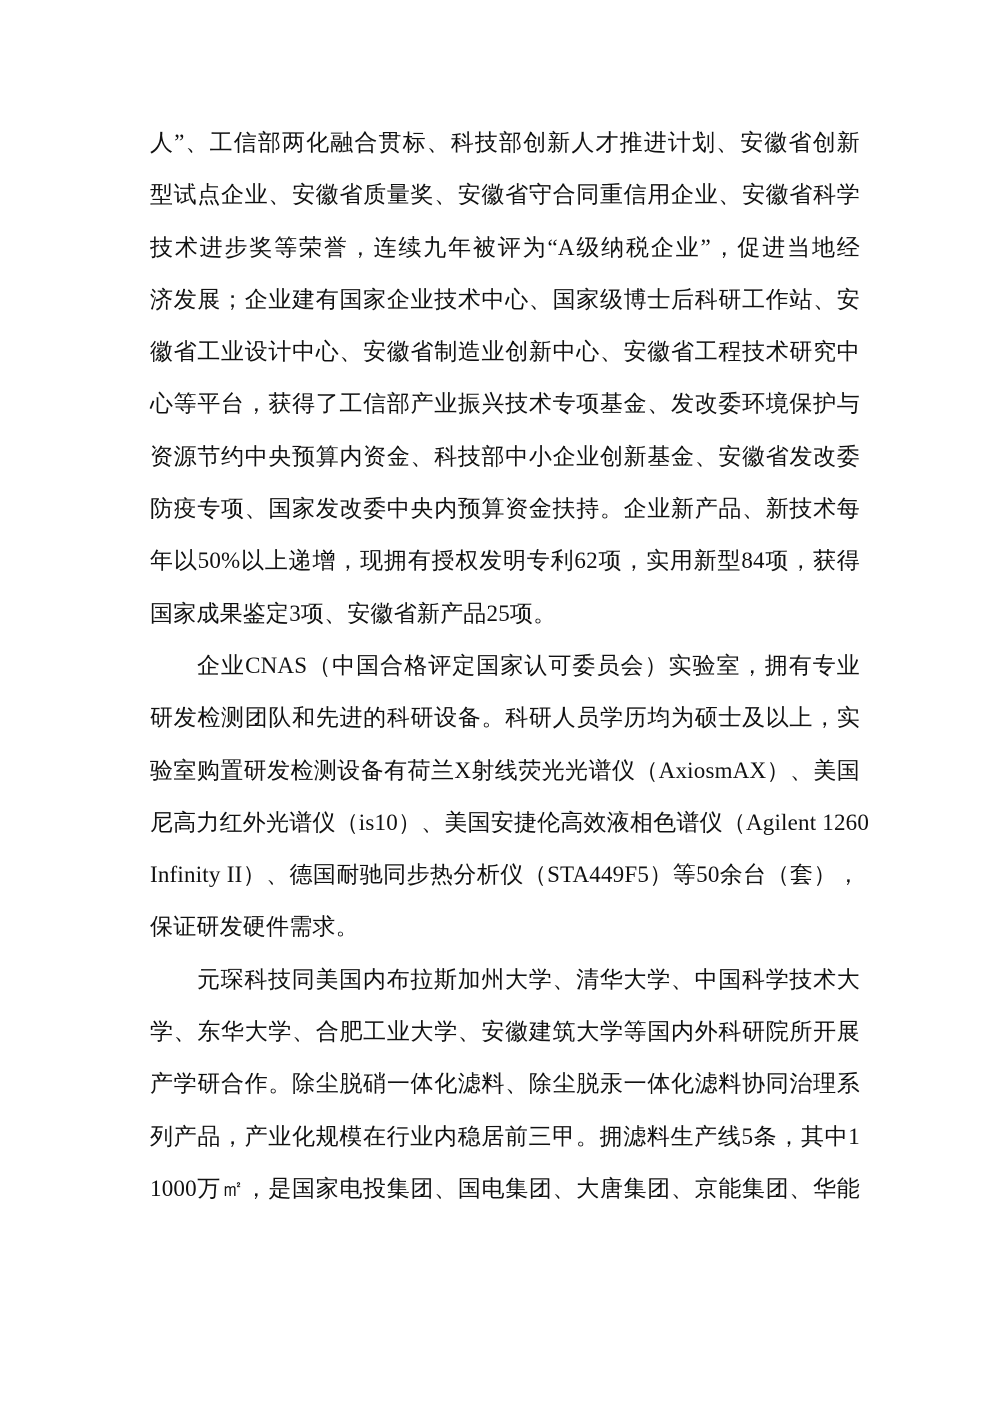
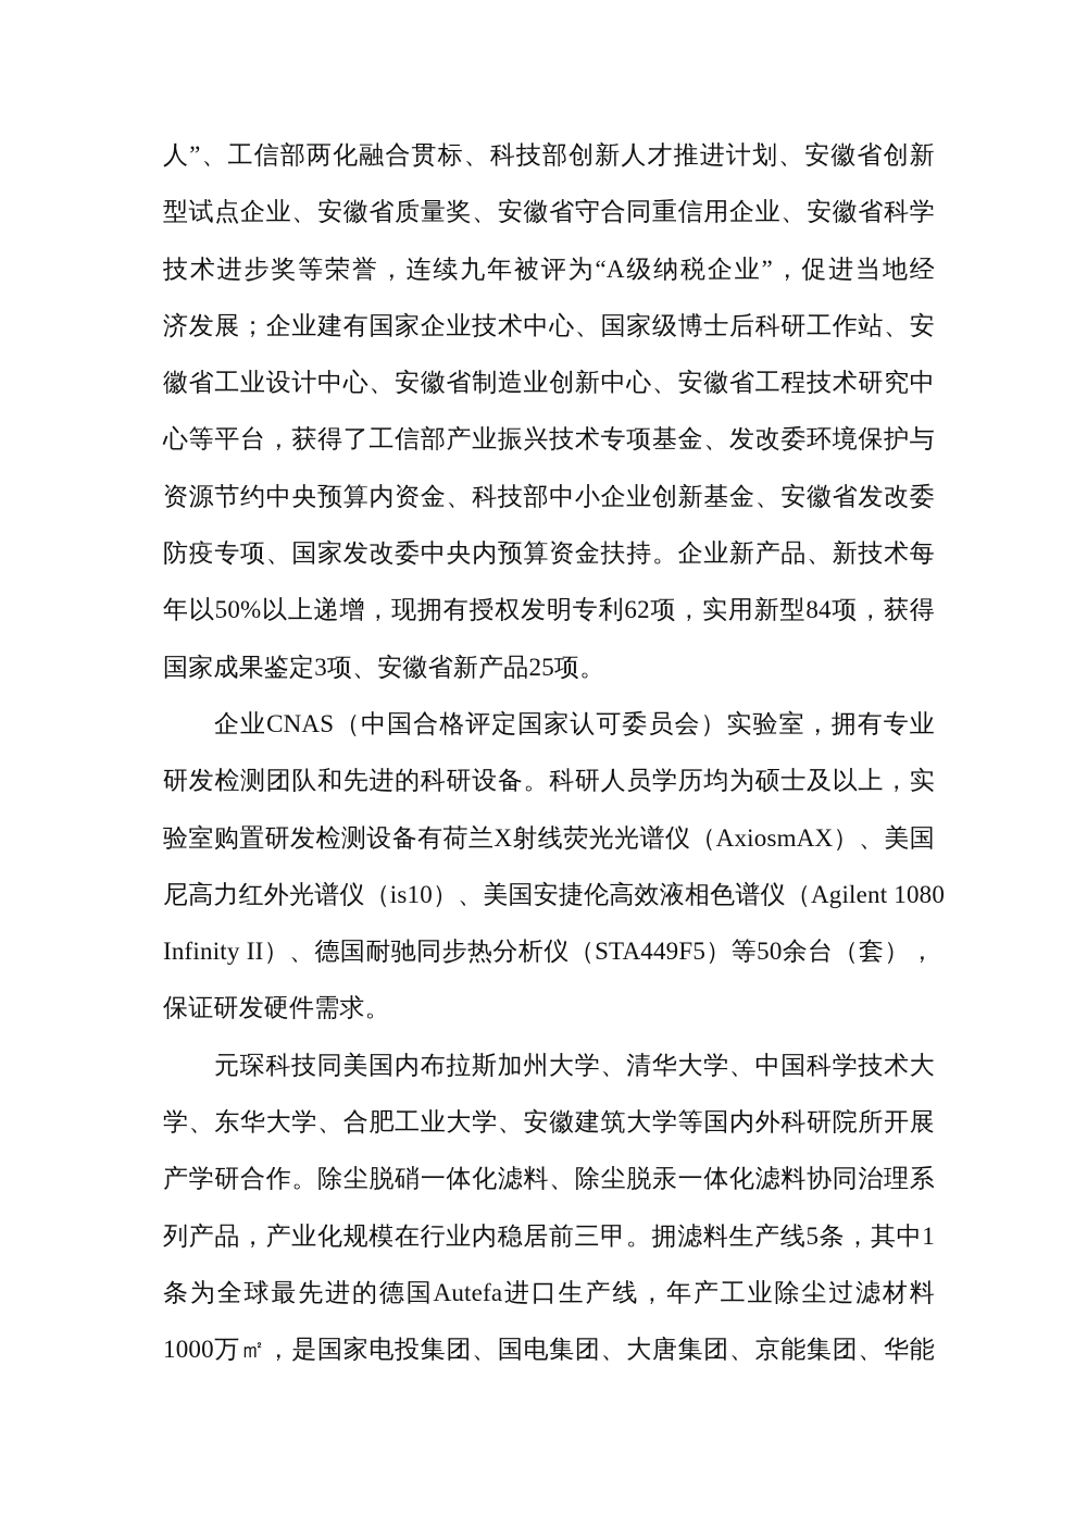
  人”、工信部两化融合贯标、科技部创新人才推进计划、安徽省创新
  型试点企业、安徽省质量奖、安徽省守合同重信用企业、安徽省科学
  技术进步奖等荣誉，连续九年被评为“A级纳税企业”，促进当地经
  济发展；企业建有国家企业技术中心、国家级博士后科研工作站、安
  徽省工业设计中心、安徽省制造业创新中心、安徽省工程技术研究中
  心等平台，获得了工信部产业振兴技术专项基金、发改委环境保护与
  资源节约中央预算内资金、科技部中小企业创新基金、安徽省发改委
  防疫专项、国家发改委中央内预算资金扶持。企业新产品、新技术每
  年以50%以上递增，现拥有授权发明专利62项，实用新型84项，获得
  国家成果鉴定3项、安徽省新产品25项。
  企业CNAS（中国合格评定国家认可委员会）实验室，拥有专业
  研发检测团队和先进的科研设备。科研人员学历均为硕士及以上，实
  验室购置研发检测设备有荷兰X射线荧光光谱仪（AxiosmAX）、美国
- 尼高力红外光谱仪（is10）、美国安捷伦高效液相色谱仪（Agilent 1260
+ 尼高力红外光谱仪（is10）、美国安捷伦高效液相色谱仪（Agilent 1080
  Infinity II）、德国耐驰同步热分析仪（STA449F5）等50余台（套），
  保证研发硬件需求。
  元琛科技同美国内布拉斯加州大学、清华大学、中国科学技术大
  学、东华大学、合肥工业大学、安徽建筑大学等国内外科研院所开展
  产学研合作。除尘脱硝一体化滤料、除尘脱汞一体化滤料协同治理系
  列产品，产业化规模在行业内稳居前三甲。拥滤料生产线5条，其中1
+ 条为全球最先进的德国Autefa进口生产线，年产工业除尘过滤材料
  1000万㎡，是国家电投集团、国电集团、大唐集团、京能集团、华能
